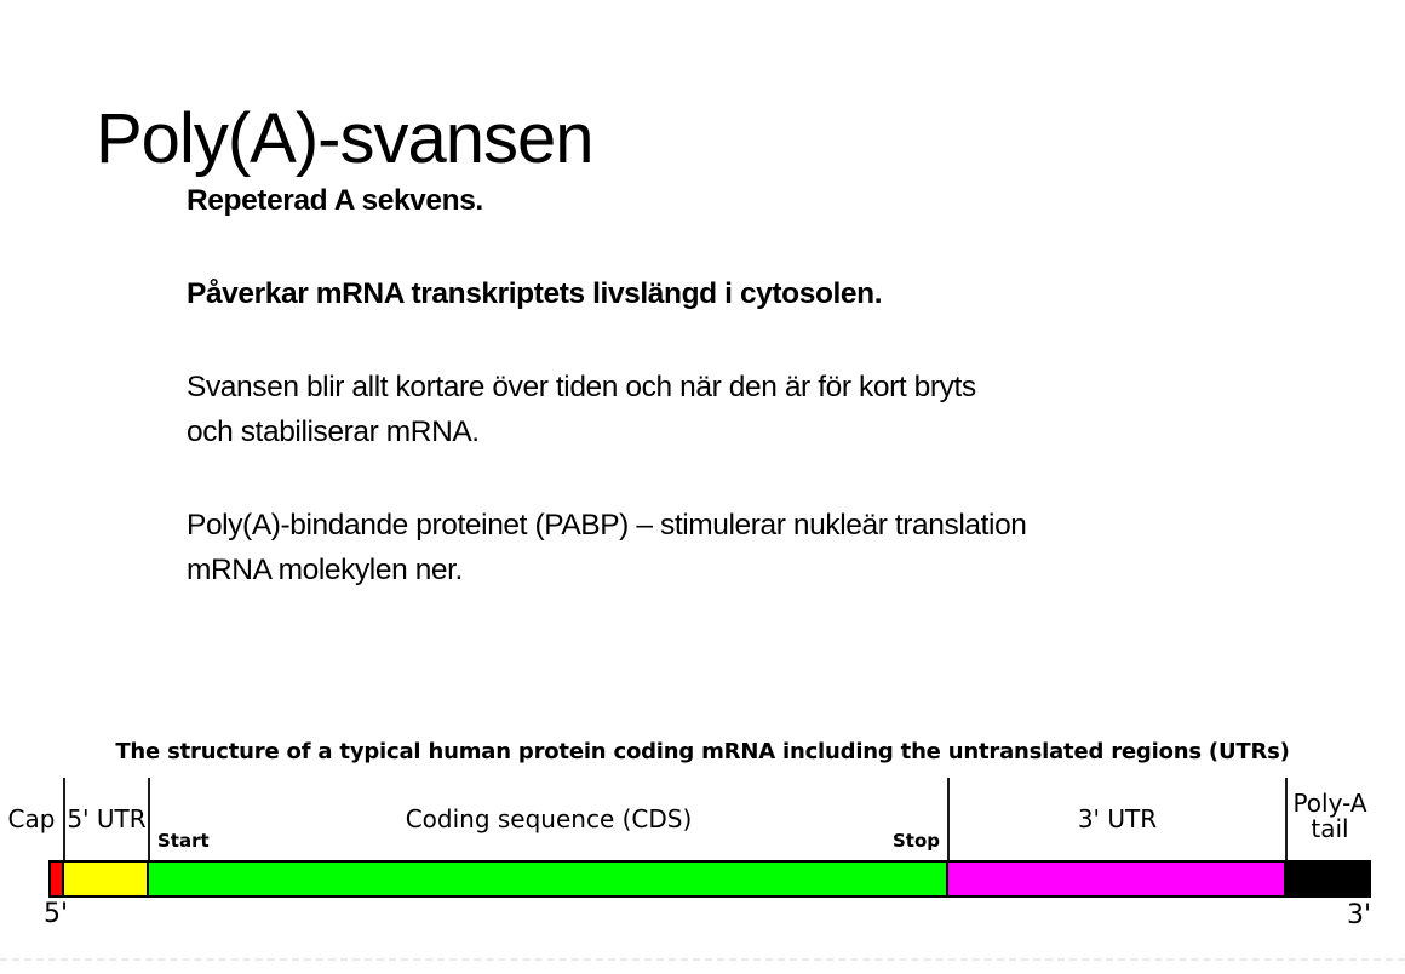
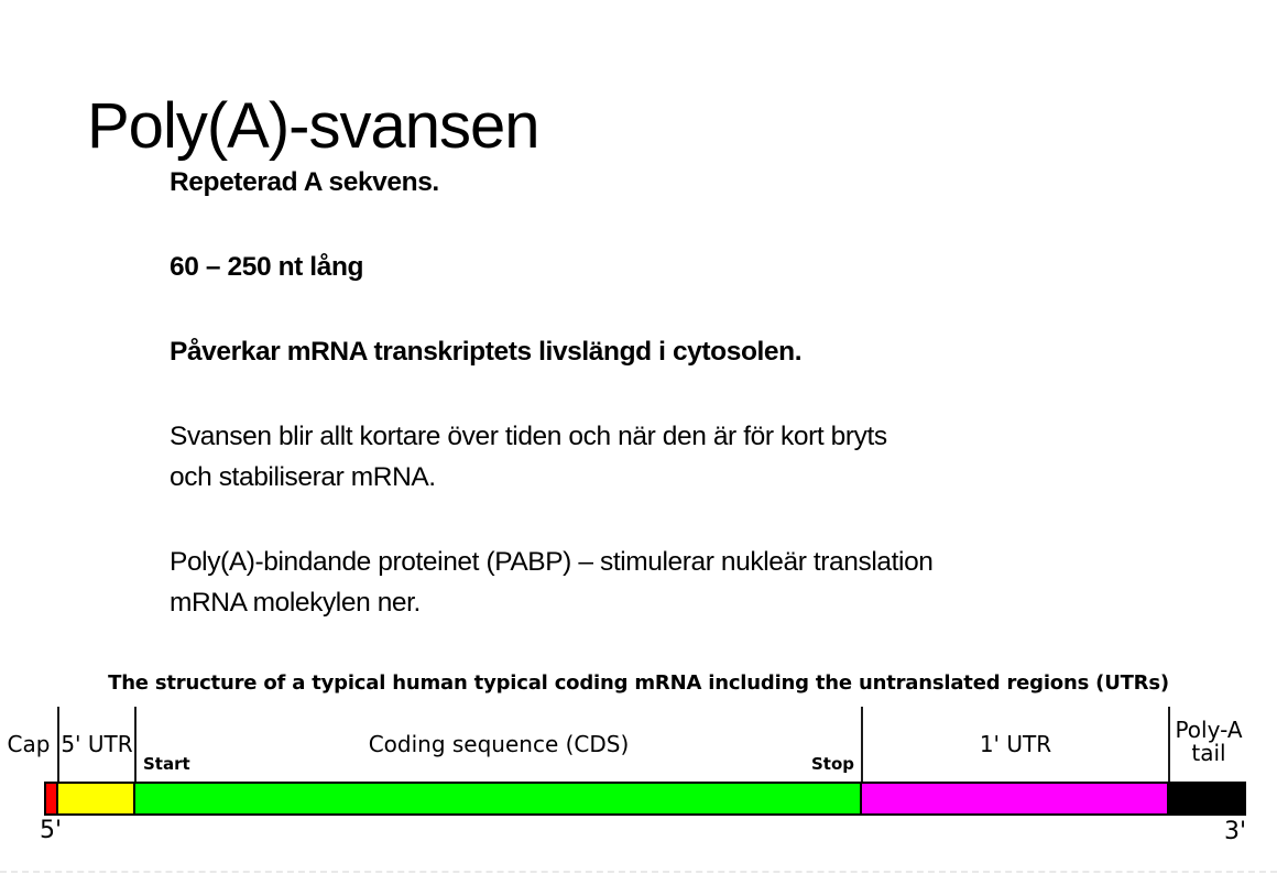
  Poly(A)-svansen
  Repeterad A sekvens.
+ 60 – 250 nt lång
  Påverkar mRNA transkriptets livslängd i cytosolen.
  Svansen blir allt kortare över tiden och när den är för kort bryts
  och stabiliserar mRNA.
  Poly(A)-bindande proteinet (PABP) – stimulerar nukleär translation
  mRNA molekylen ner.
- The structure of a typical human protein coding mRNA including the untranslated regions (UTRs)
+ The structure of a typical human typical coding mRNA including the untranslated regions (UTRs)
  Cap
  5' UTR
  Coding sequence (CDS)
- 3' UTR
+ 1' UTR
  Start
  Stop
  Poly-A
  tail
  5'
  3'
